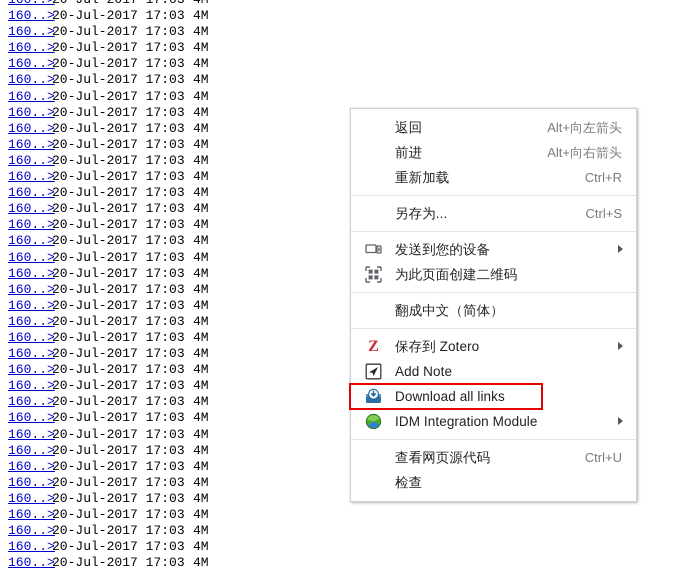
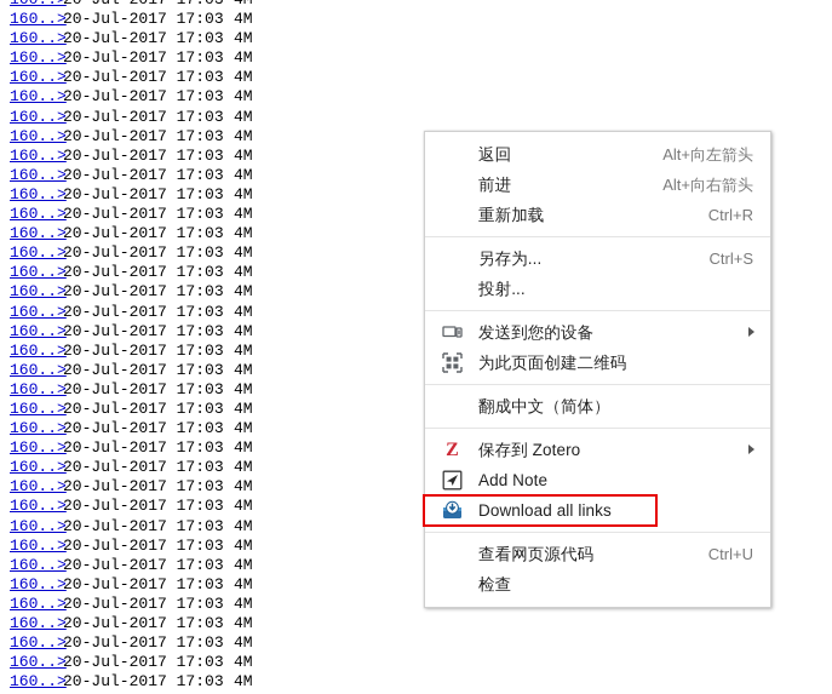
  160..>
  20-Jul-2017 17:03
  4M
  160..>
  20-Jul-2017 17:03
  4M
  160..>
  20-Jul-2017 17:03
  4M
  160..>
  20-Jul-2017 17:03
  4M
  160..>
  20-Jul-2017 17:03
  4M
  160..>
  20-Jul-2017 17:03
  4M
  160..>
  20-Jul-2017 17:03
  4M
  160..>
  20-Jul-2017 17:03
  4M
  160..>
  20-Jul-2017 17:03
  4M
  160..>
  20-Jul-2017 17:03
  4M
  160..>
  20-Jul-2017 17:03
  4M
  160..>
  20-Jul-2017 17:03
  4M
  160..>
  20-Jul-2017 17:03
  4M
  160..>
  20-Jul-2017 17:03
  4M
  160..>
  20-Jul-2017 17:03
  4M
  160..>
  20-Jul-2017 17:03
  4M
  160..>
  20-Jul-2017 17:03
  4M
  160..>
  20-Jul-2017 17:03
  4M
  160..>
  20-Jul-2017 17:03
  4M
  160..>
  20-Jul-2017 17:03
  4M
  160..>
  20-Jul-2017 17:03
  4M
  160..>
  20-Jul-2017 17:03
  4M
  160..>
  20-Jul-2017 17:03
  4M
  160..>
  20-Jul-2017 17:03
  4M
  160..>
  20-Jul-2017 17:03
  4M
  160..>
  20-Jul-2017 17:03
  4M
  160..>
  20-Jul-2017 17:03
  4M
  160..>
  20-Jul-2017 17:03
  4M
  160..>
  20-Jul-2017 17:03
  4M
  160..>
  20-Jul-2017 17:03
  4M
  160..>
  20-Jul-2017 17:03
  4M
  160..>
  20-Jul-2017 17:03
  4M
  160..>
  20-Jul-2017 17:03
  4M
  160..>
  20-Jul-2017 17:03
  4M
  160..>
  20-Jul-2017 17:03
  4M
  返回
  Alt+向左箭头
  前进
  Alt+向右箭头
  重新加载
  Ctrl+R
  另存为...
  Ctrl+S
+ 投射...
  发送到您的设备
  为此页面创建二维码
  翻成中文（简体）
  Z
  保存到 Zotero
  Add Note
  Download all links
- IDM Integration Module
  查看网页源代码
  Ctrl+U
  检查
